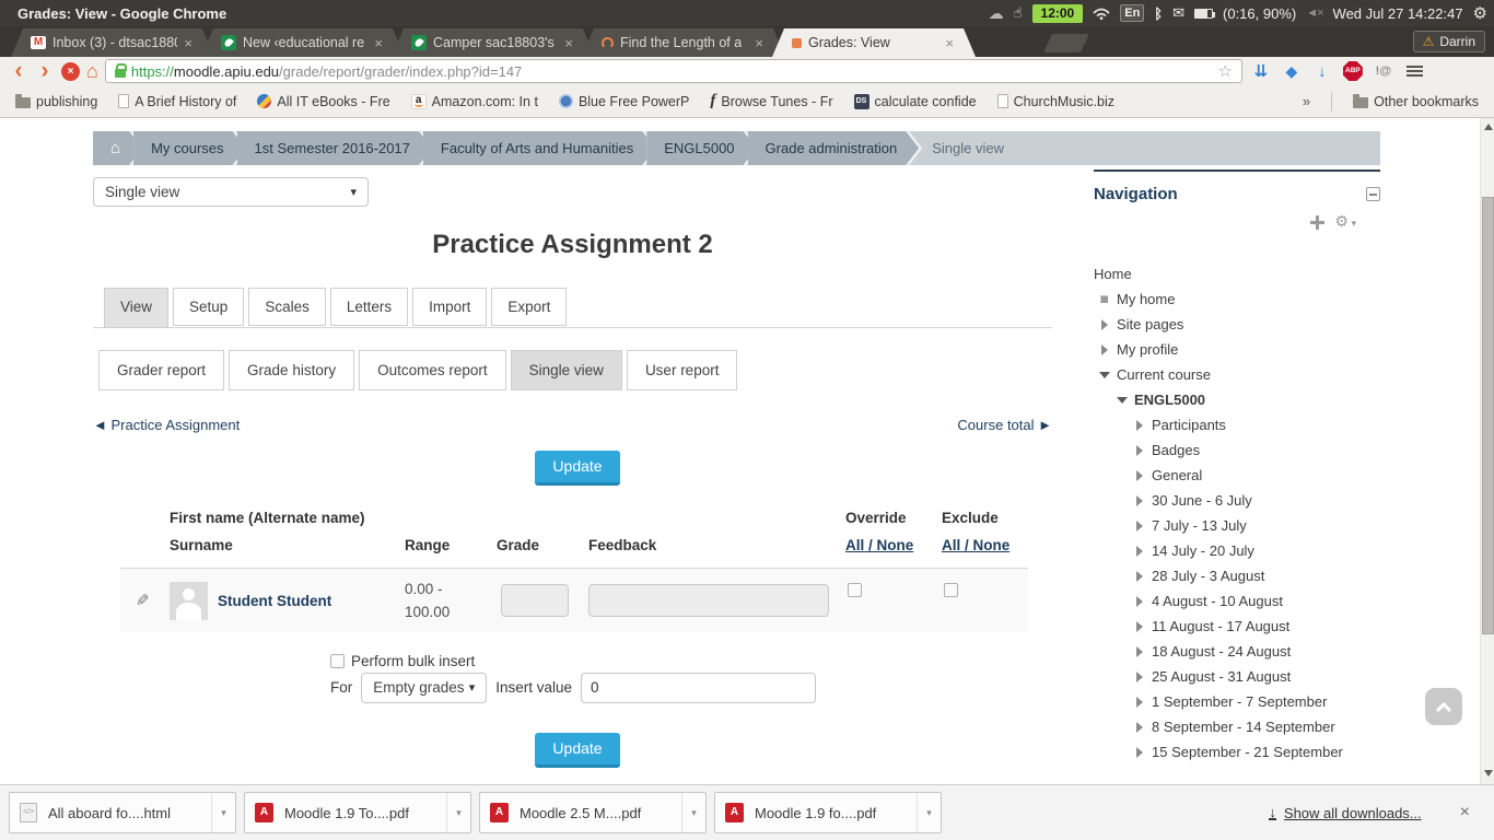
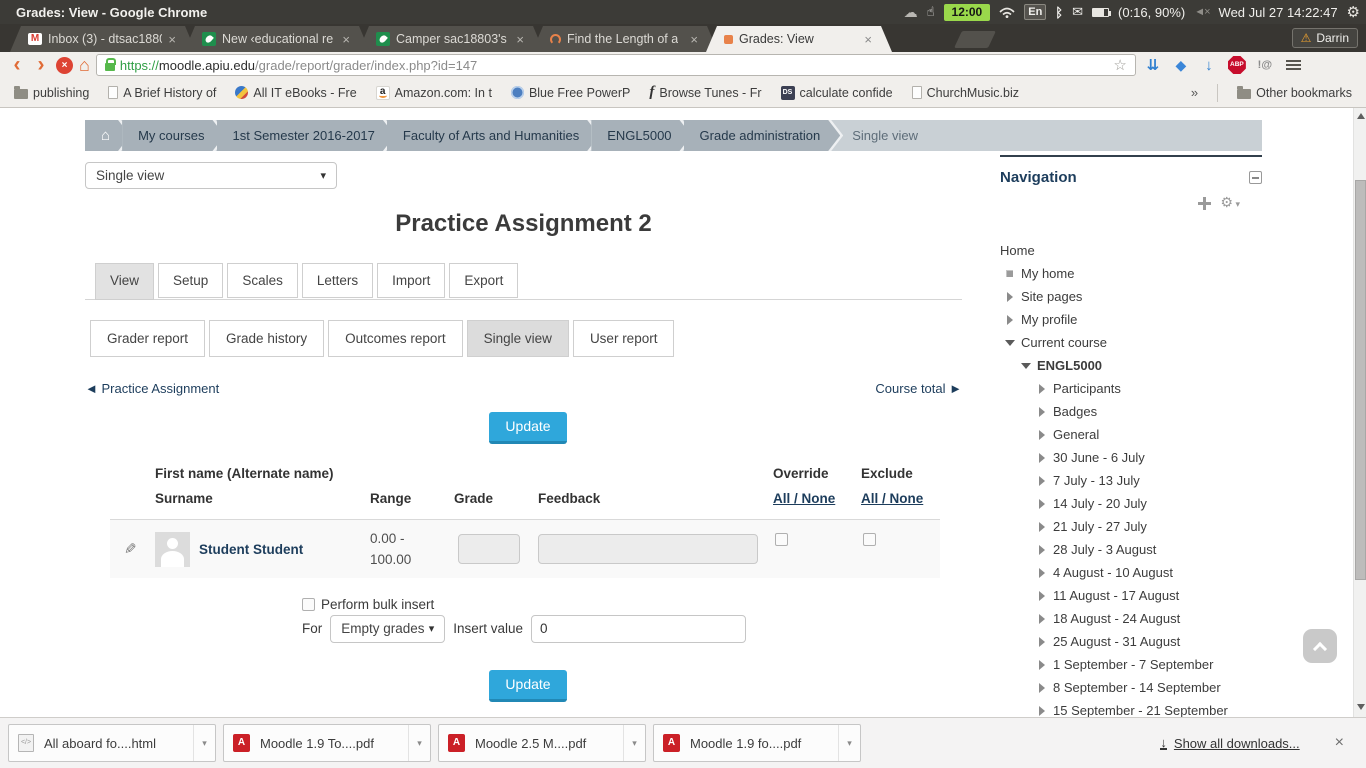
  Grades: View - Google Chrome
  ☁
  ☝
  12:00
  En
  ᛒ
  ✉
  (0:16, 90%)
  ◄×
  Wed Jul 27 14:22:47
  ⚙
  Inbox (3) - dtsac188
  New ‹educational re
  Camper sac18803's
  Find the Length of a
  Grades: View
  Darrin
  ‹
  ›
  https://
  moodle.apiu.edu
  /grade/report/grader/index.php?id=147
  publishing
  A Brief History of
  All IT eBooks - Fre
  Amazon.com: In t
  Blue Free PowerP
  Browse Tunes - Fr
  calculate confide
  ChurchMusic.biz
  »
  Other bookmarks
  My courses
  1st Semester 2016-2017
  Faculty of Arts and Humanities
  ENGL5000
  Grade administration
  Single view
  Single view
  Practice Assignment 2
  View Setup Scales Letters Import Export
  Grader report Grade history Outcomes report Single view User report
  ◄ Practice Assignment
  Course total ►
  Update
  First name (Alternate name)
  Surname
  Range
  Grade
  Feedback
  Override
  All / None
  Exclude
  All / None
  Student Student
  0.00 - 100.00
  Perform bulk insert
  For
  Empty grades
  Insert value
  0
  Update
  Navigation
  ⚙
  Home
  My home
  Site pages
  My profile
  Current course
  ENGL5000
  Participants
  Badges
  General
  30 June - 6 July
  7 July - 13 July
  14 July - 20 July
+ 21 July - 27 July
  28 July - 3 August
  4 August - 10 August
  11 August - 17 August
  18 August - 24 August
  25 August - 31 August
  1 September - 7 September
  8 September - 14 September
  15 September - 21 September
  All aboard fo....html
  Moodle 1.9 To....pdf
  Moodle 2.5 M....pdf
  Moodle 1.9 fo....pdf
  Show all downloads...
